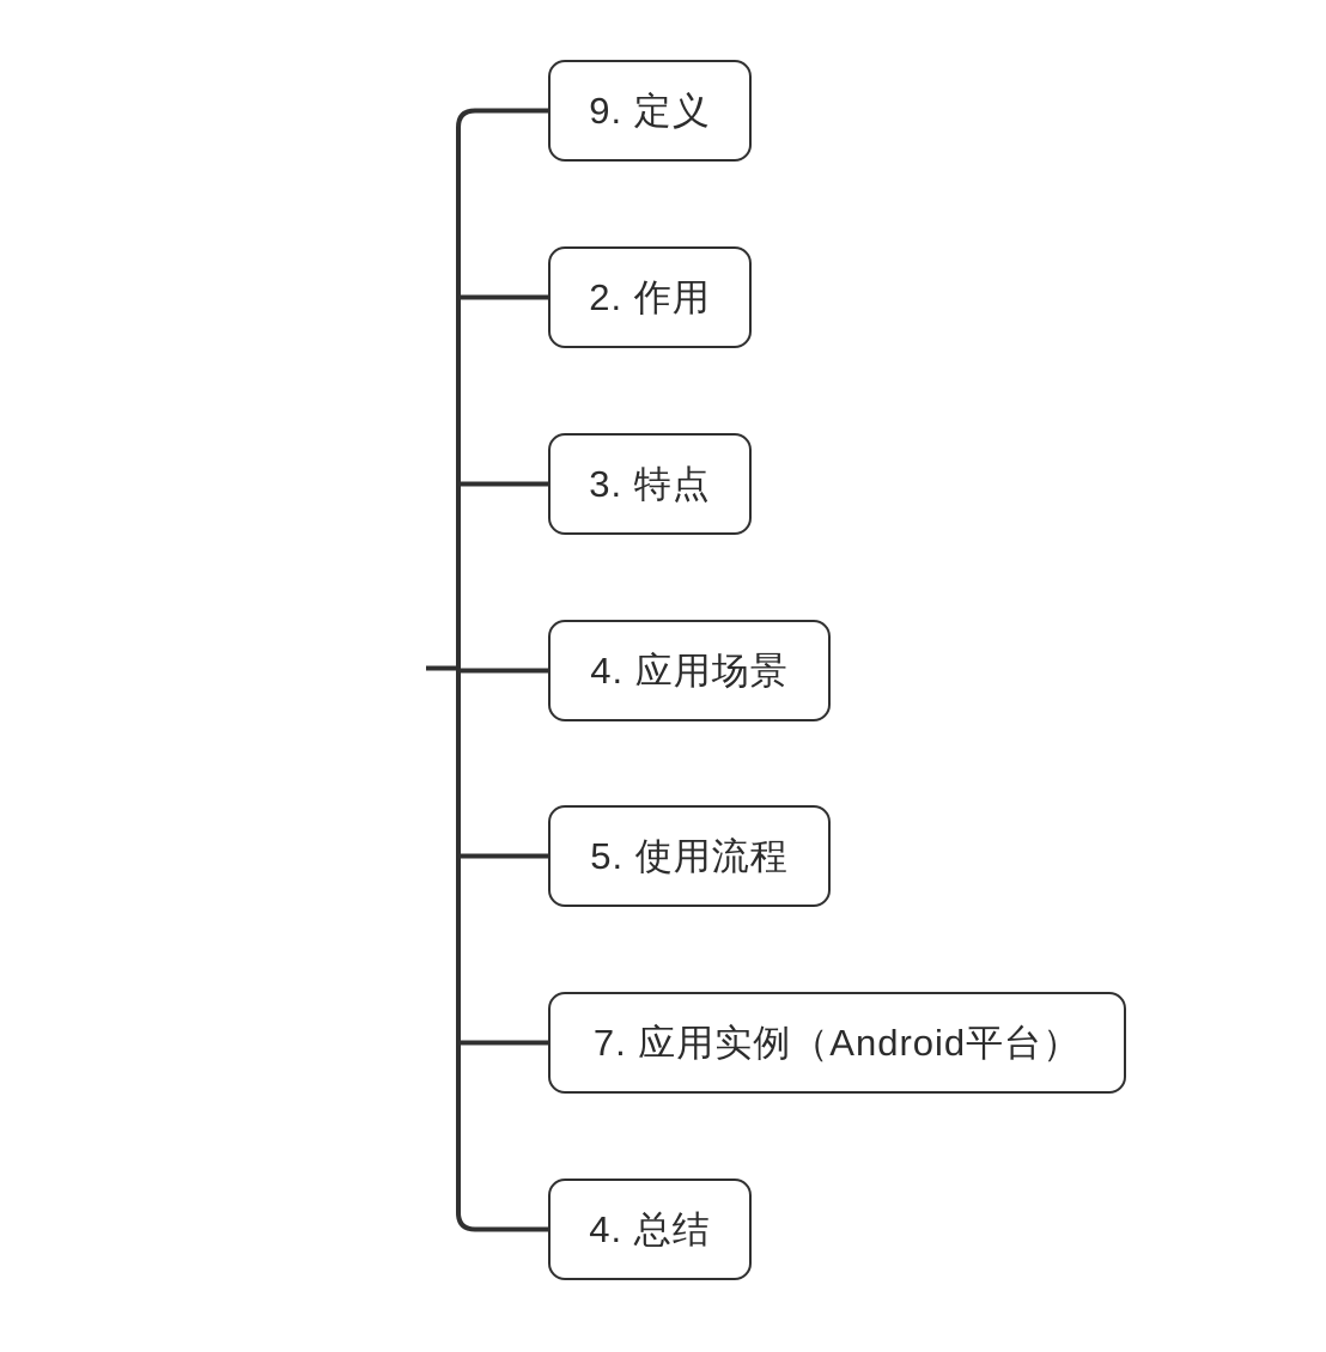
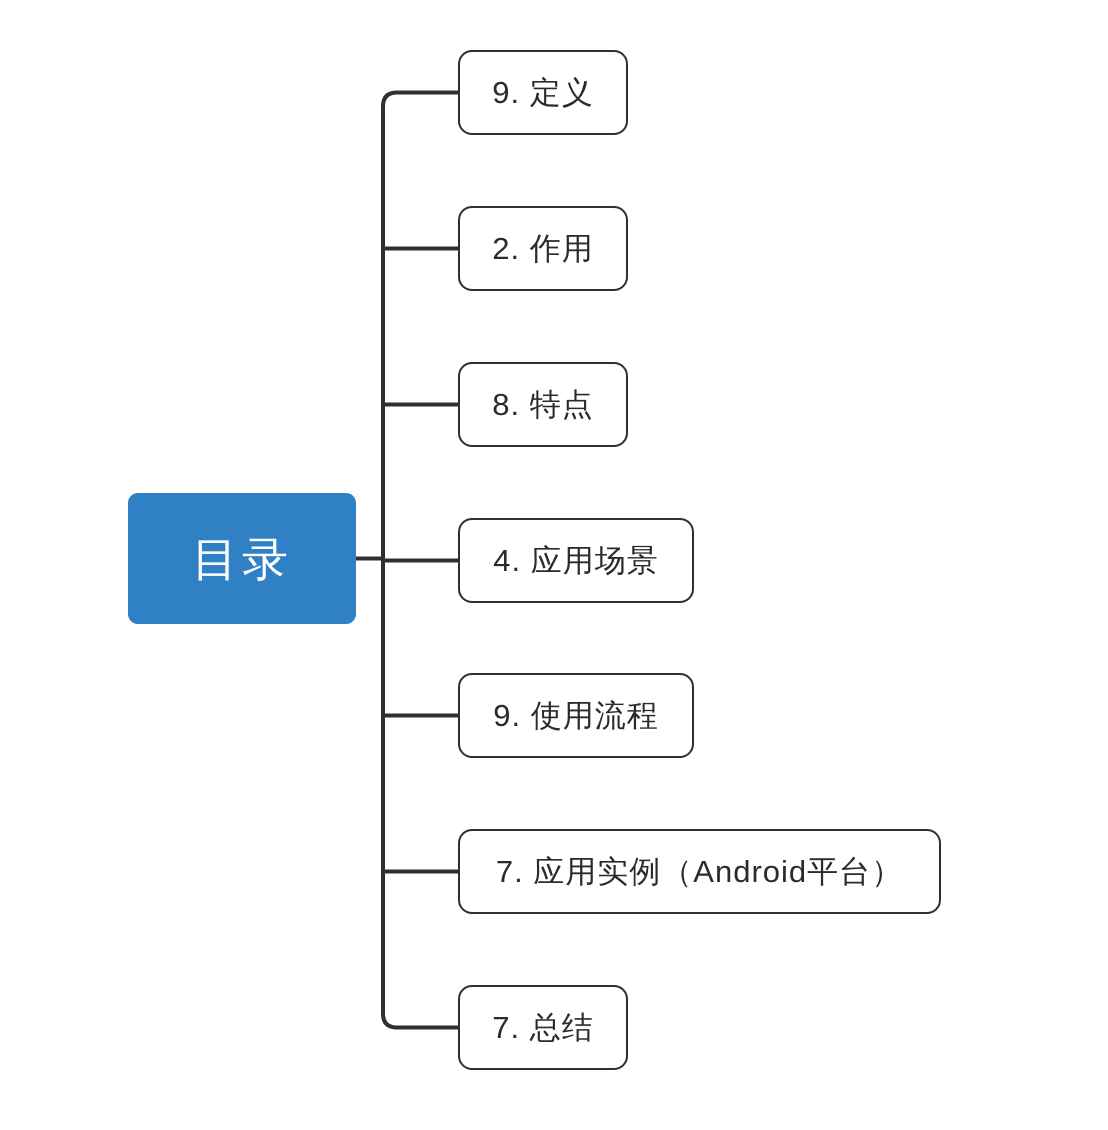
+ 目录
  9. 定义
  2. 作用
- 3. 特点
+ 8. 特点
  4. 应用场景
- 5. 使用流程
+ 9. 使用流程
  7. 应用实例（Android平台）
- 4. 总结
+ 7. 总结
